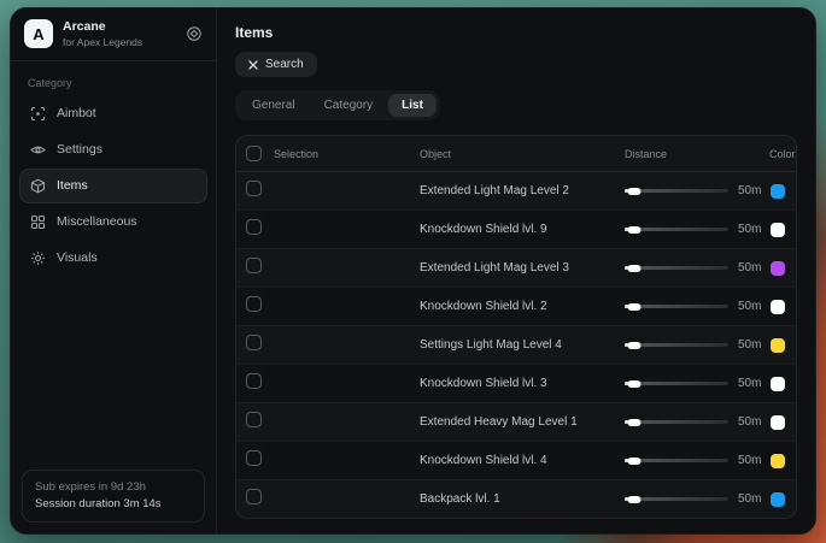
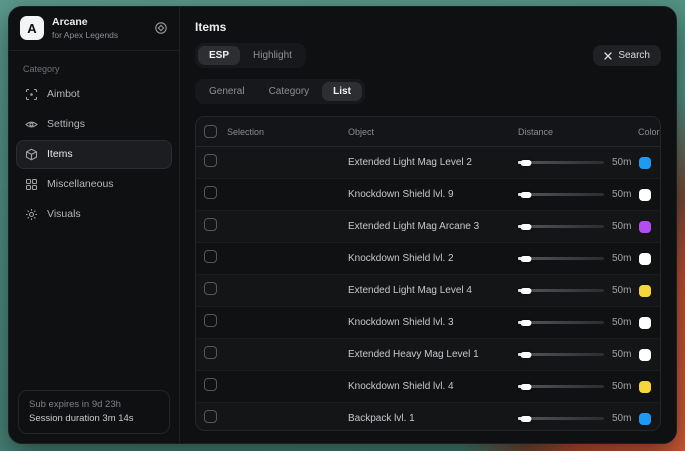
  A
  Arcane
  for Apex Legends
  Category
  Aimbot
  Settings
  Items
  Miscellaneous
  Visuals
  Sub expires in 9d 23h
  Session duration 3m 14s
  Items
+ ESP
+ Highlight
  Search
  General
  Category
  List
  Selection
  Object
  Distance
  Color
  Extended Light Mag Level 2
  50m
  Knockdown Shield lvl. 9
  50m
- Extended Light Mag Level 3
+ Extended Light Mag Arcane 3
  50m
  Knockdown Shield lvl. 2
  50m
- Settings Light Mag Level 4
+ Extended Light Mag Level 4
  50m
  Knockdown Shield lvl. 3
  50m
  Extended Heavy Mag Level 1
  50m
  Knockdown Shield lvl. 4
  50m
  Backpack lvl. 1
  50m
